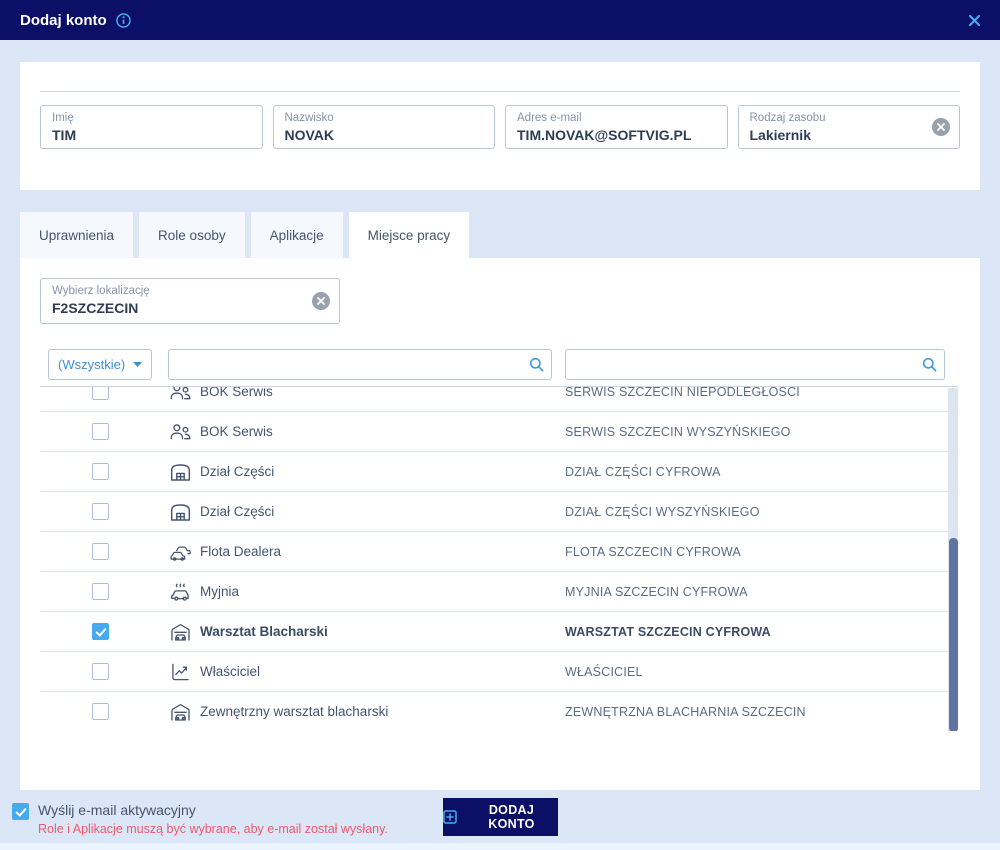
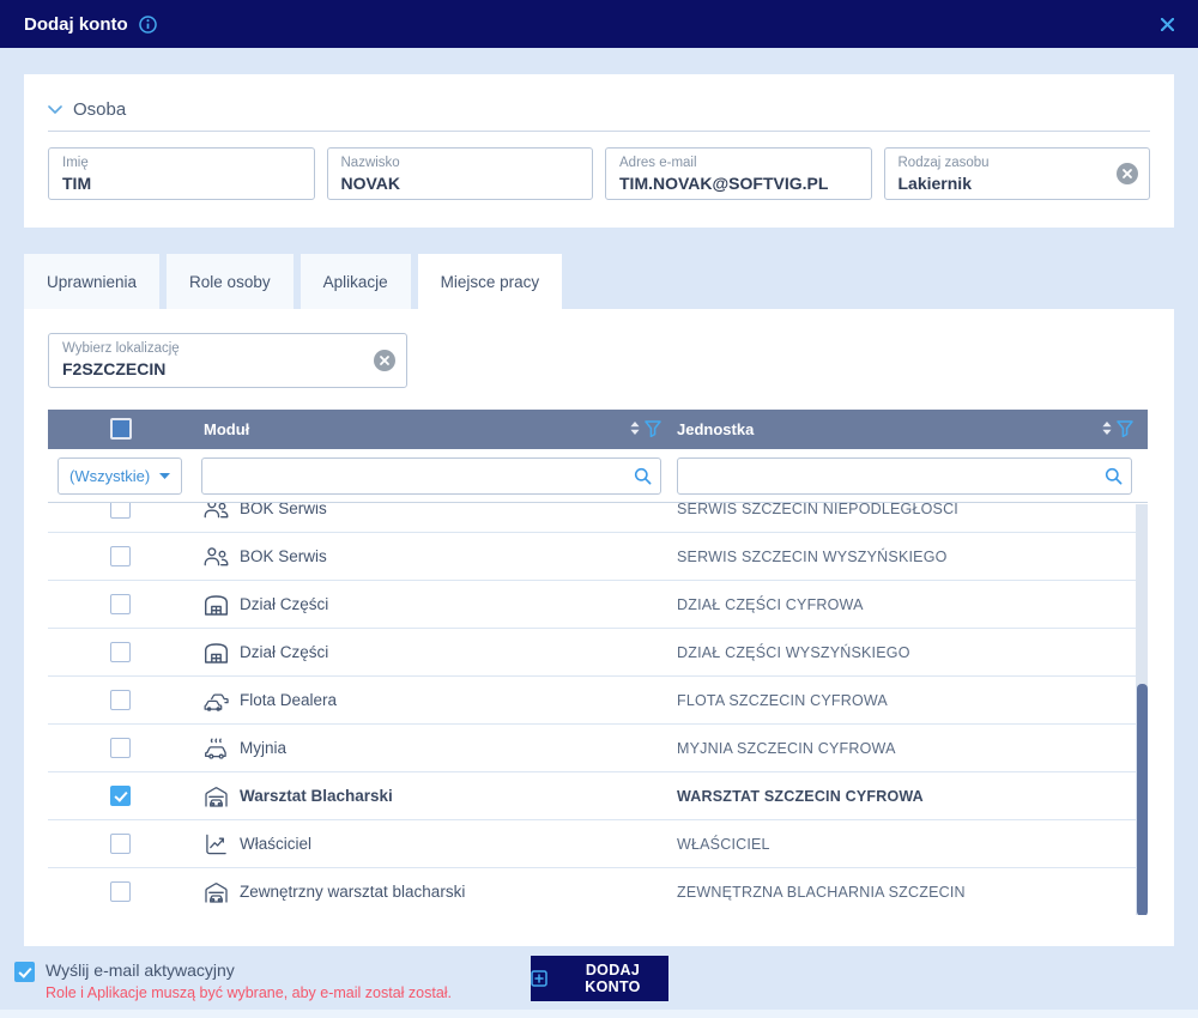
  Dodaj konto
+ Osoba
  Imię
  TIM
  Nazwisko
  NOVAK
  Adres e-mail
  TIM.NOVAK@SOFTVIG.PL
  Rodzaj zasobu
  Lakiernik
  Uprawnienia
  Role osoby
  Aplikacje
  Miejsce pracy
  Wybierz lokalizację
  F2SZCZECIN
+ Moduł
+ Jednostka
  (Wszystkie)
  BOK Serwis
  SERWIS SZCZECIN NIEPODLEGŁOŚCI
  BOK Serwis
  SERWIS SZCZECIN WYSZYŃSKIEGO
  Dział Części
  DZIAŁ CZĘŚCI CYFROWA
  Dział Części
  DZIAŁ CZĘŚCI WYSZYŃSKIEGO
  Flota Dealera
  FLOTA SZCZECIN CYFROWA
  Myjnia
  MYJNIA SZCZECIN CYFROWA
  Warsztat Blacharski
  WARSZTAT SZCZECIN CYFROWA
  Właściciel
  WŁAŚCICIEL
  Zewnętrzny warsztat blacharski
  ZEWNĘTRZNA BLACHARNIA SZCZECIN
  Wyślij e-mail aktywacyjny
- Role i Aplikacje muszą być wybrane, aby e-mail został wysłany.
+ Role i Aplikacje muszą być wybrane, aby e-mail został został.
  DODAJ KONTO
